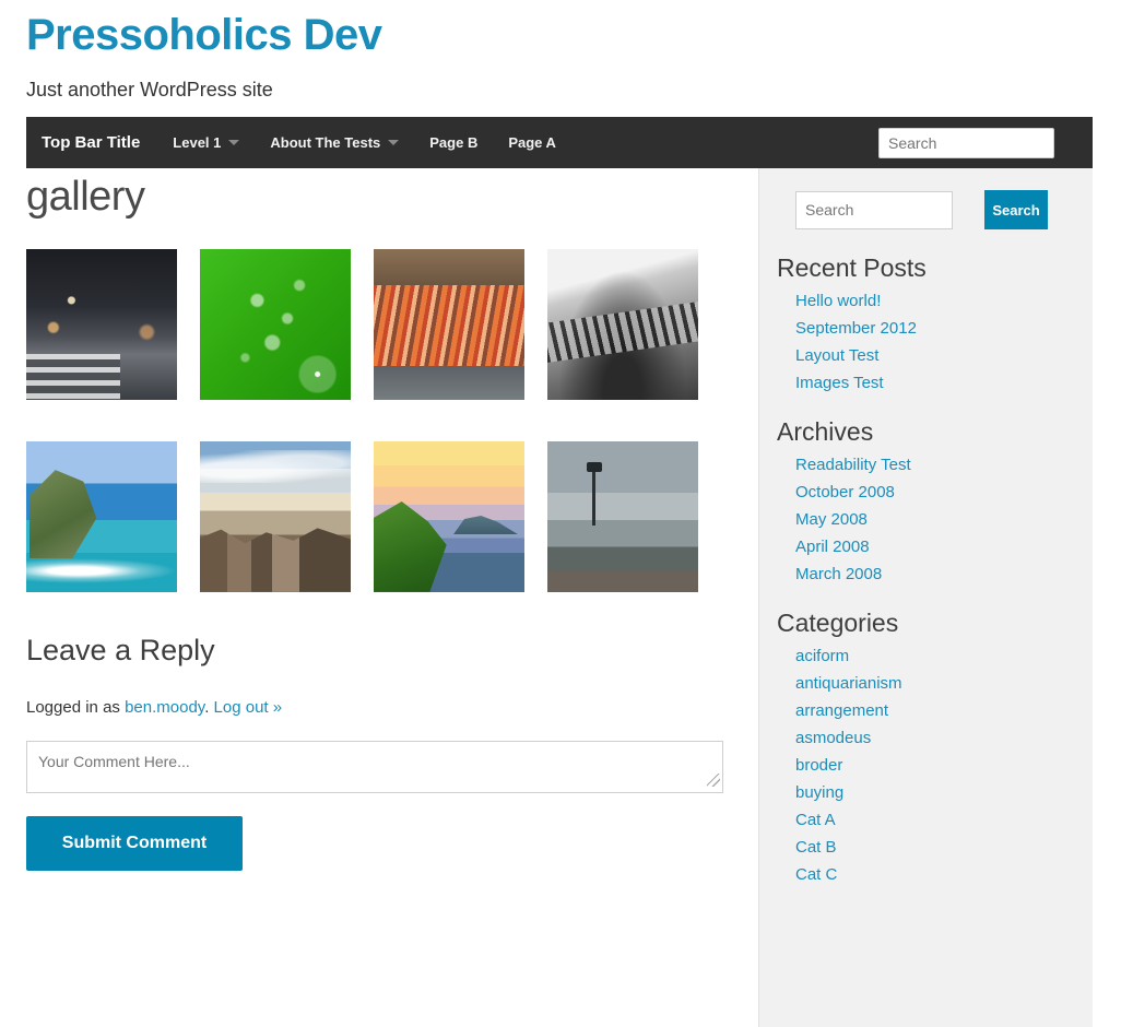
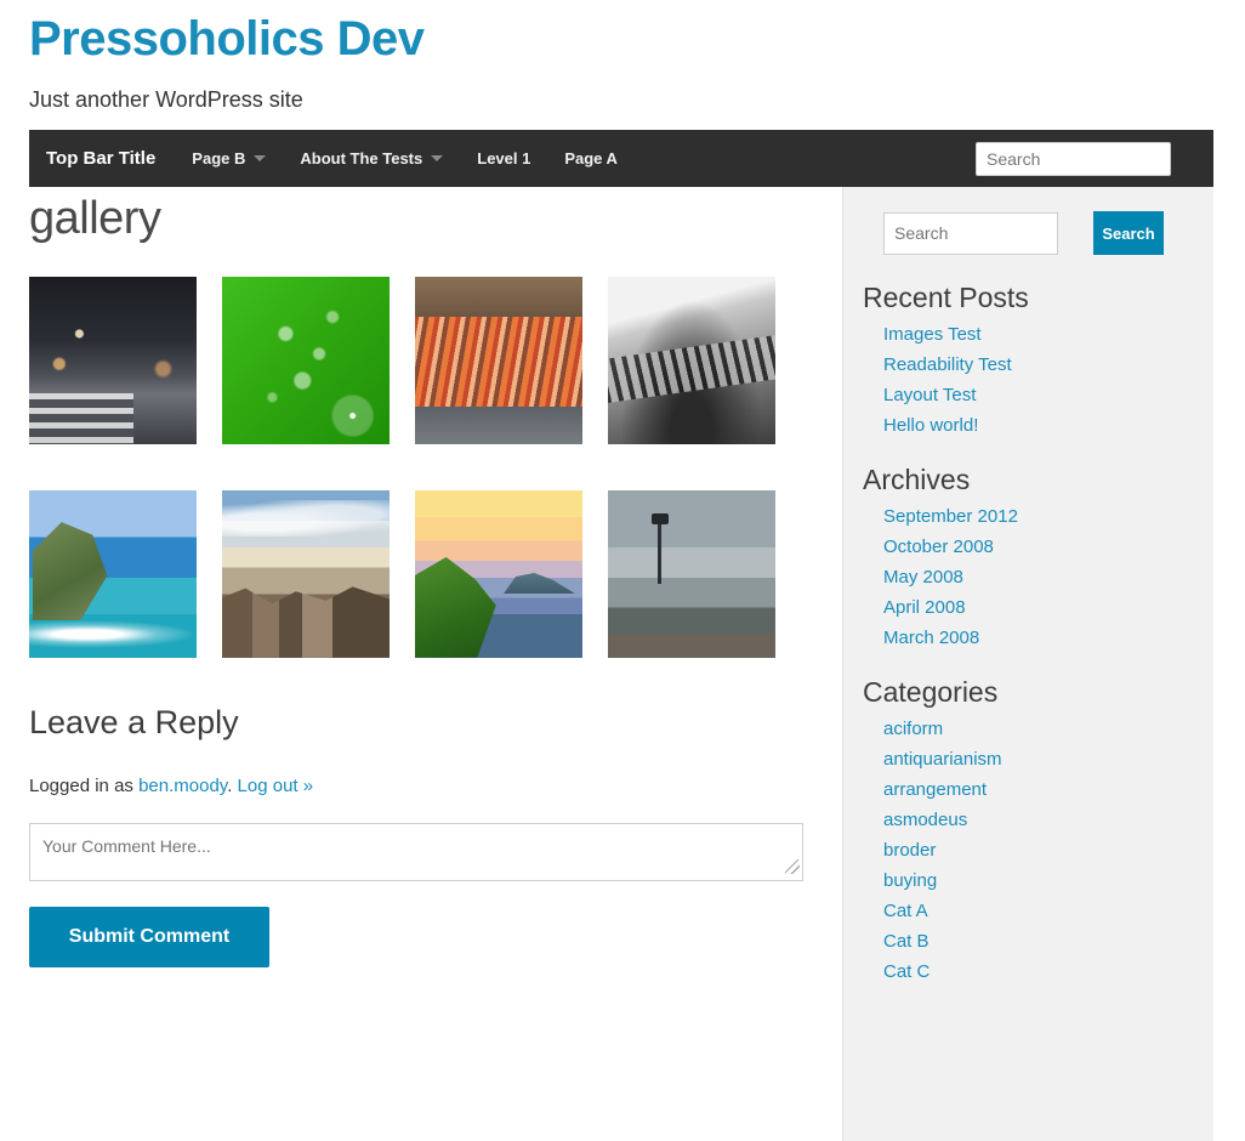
  Pressoholics Dev
  Just another WordPress site
  Top Bar Title
- Level 1
+ Page B
  About The Tests
- Page B
+ Level 1
  Page A
  Search
  gallery
  Leave a Reply
  Logged in as ben.moody. Log out »
  Your Comment Here...
  Submit Comment
  Search
  Search
  Recent Posts
- Hello world!
+ Images Test
- September 2012
+ Readability Test
  Layout Test
- Images Test
+ Hello world!
  Archives
- Readability Test
+ September 2012
  October 2008
  May 2008
  April 2008
  March 2008
  Categories
  aciform
  antiquarianism
  arrangement
  asmodeus
  broder
  buying
  Cat A
  Cat B
  Cat C
